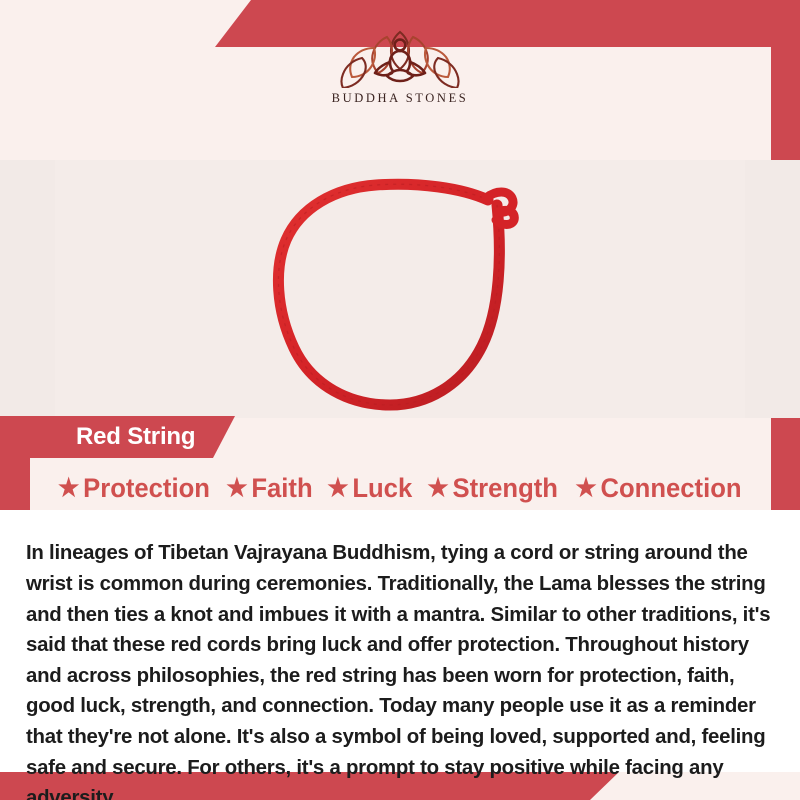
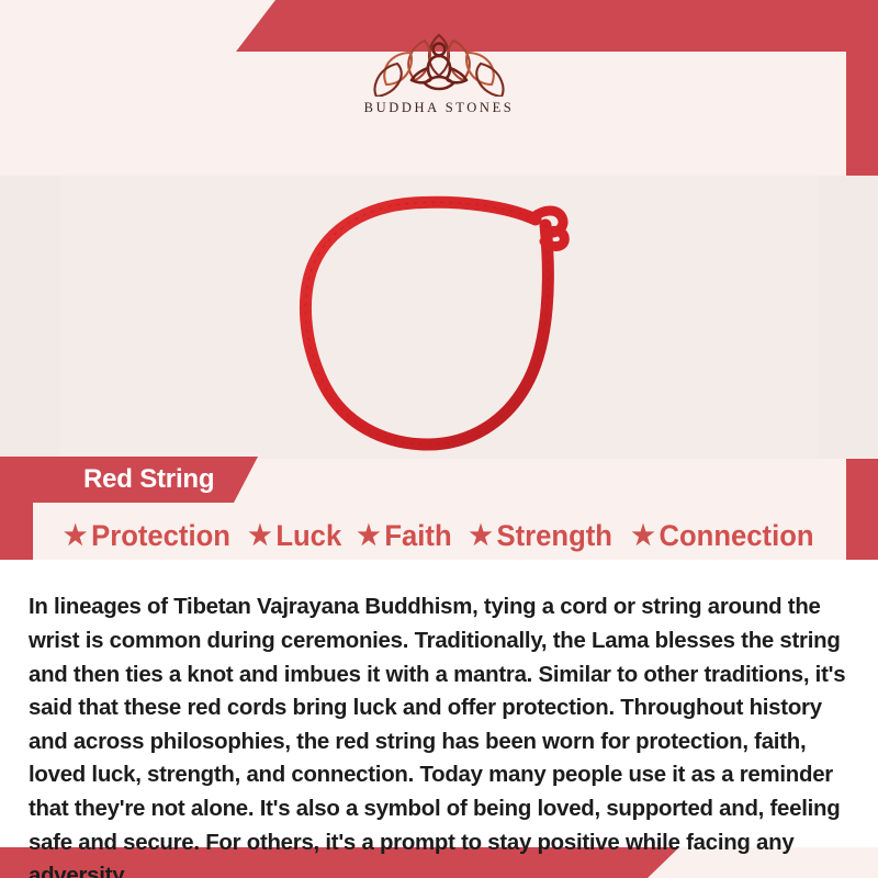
  BUDDHA STONES
  Red String
  ★
  Protection
  ★
- Faith
+ Luck
  ★
- Luck
+ Faith
  ★
  Strength
  ★
  Connection
- In lineages of Tibetan Vajrayana Buddhism, tying a cord or string around the wrist is common during ceremonies. Traditionally, the Lama blesses the string and then ties a knot and imbues it with a mantra. Similar to other traditions, it's said that these red cords bring luck and offer protection. Throughout history and across philosophies, the red string has been worn for protection, faith, good luck, strength, and connection. Today many people use it as a reminder that they're not alone. It's also a symbol of being loved, supported and, feeling safe and secure. For others, it's a prompt to stay positive while facing any adversity.
+ In lineages of Tibetan Vajrayana Buddhism, tying a cord or string around the wrist is common during ceremonies. Traditionally, the Lama blesses the string and then ties a knot and imbues it with a mantra. Similar to other traditions, it's said that these red cords bring luck and offer protection. Throughout history and across philosophies, the red string has been worn for protection, faith, loved luck, strength, and connection. Today many people use it as a reminder that they're not alone. It's also a symbol of being loved, supported and, feeling safe and secure. For others, it's a prompt to stay positive while facing any adversity.
